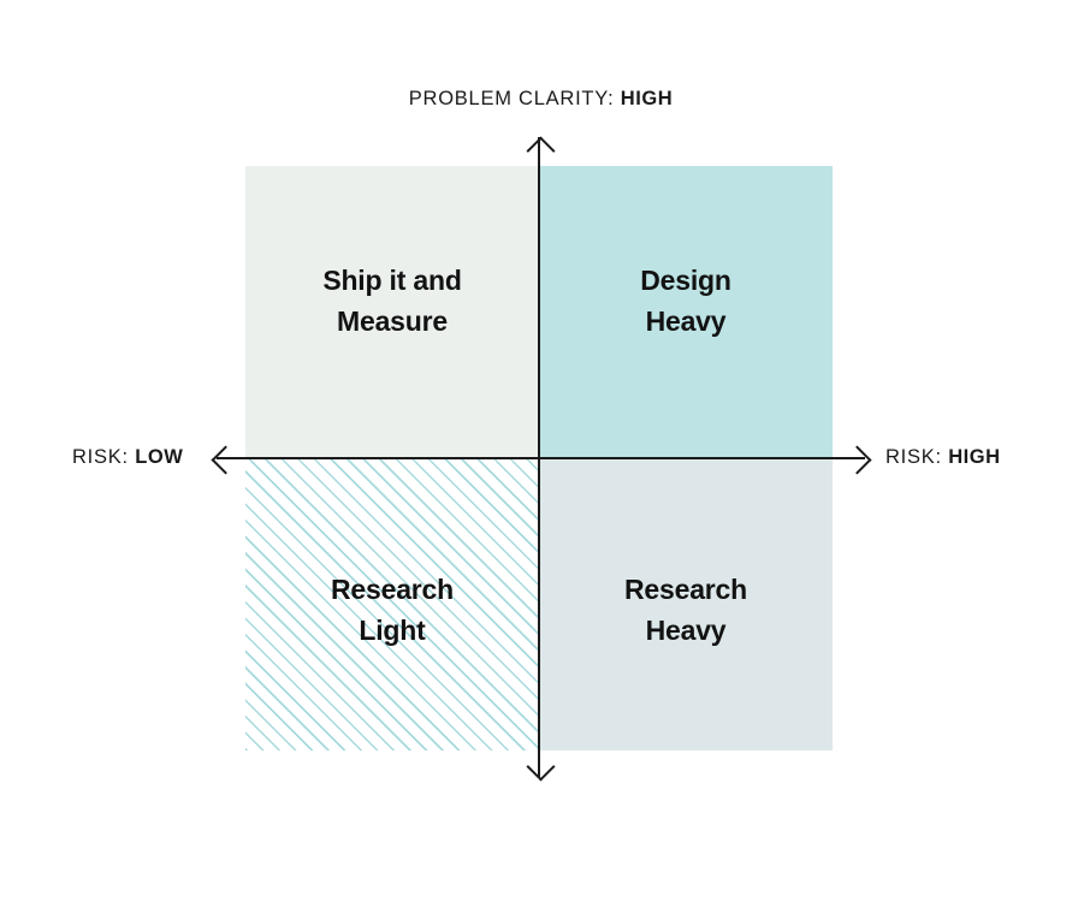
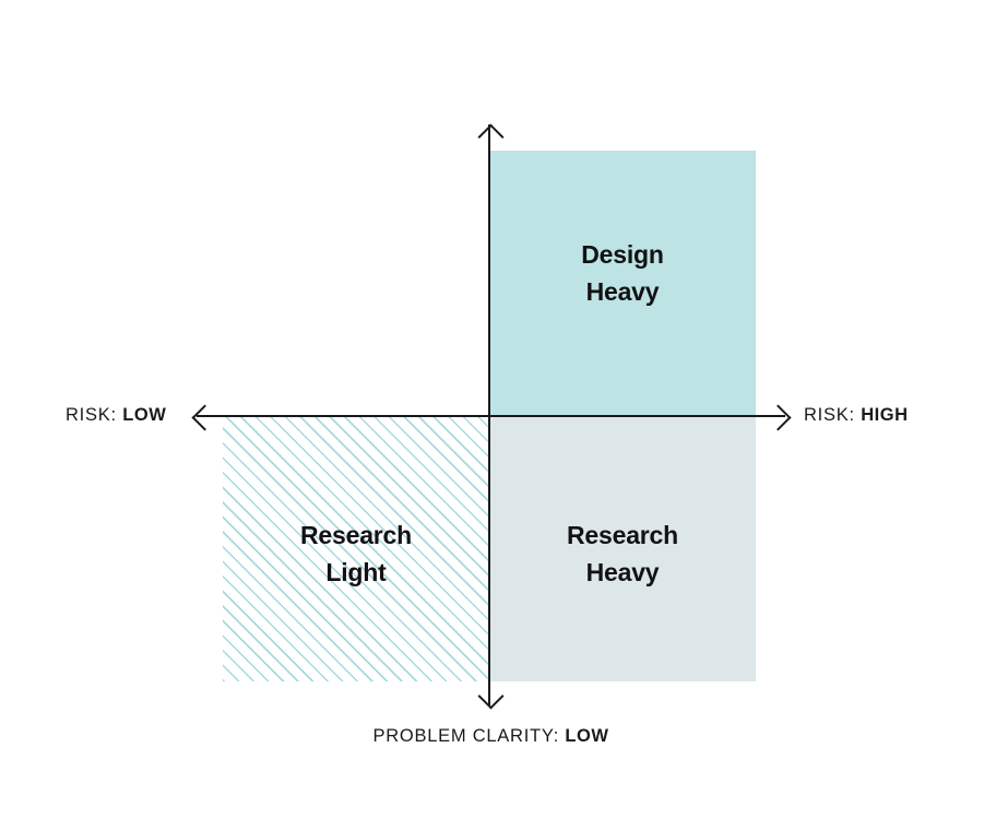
- PROBLEM CLARITY: HIGH
- Ship it and
- Measure
  Design
  Heavy
  Research
  Light
  Research
  Heavy
  RISK: LOW
  RISK: HIGH
+ PROBLEM CLARITY: LOW
